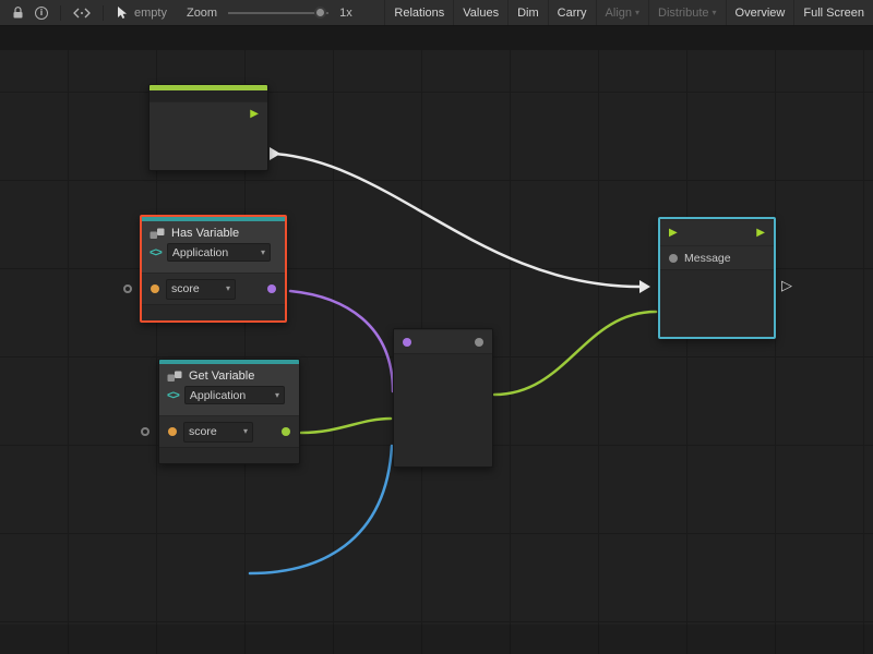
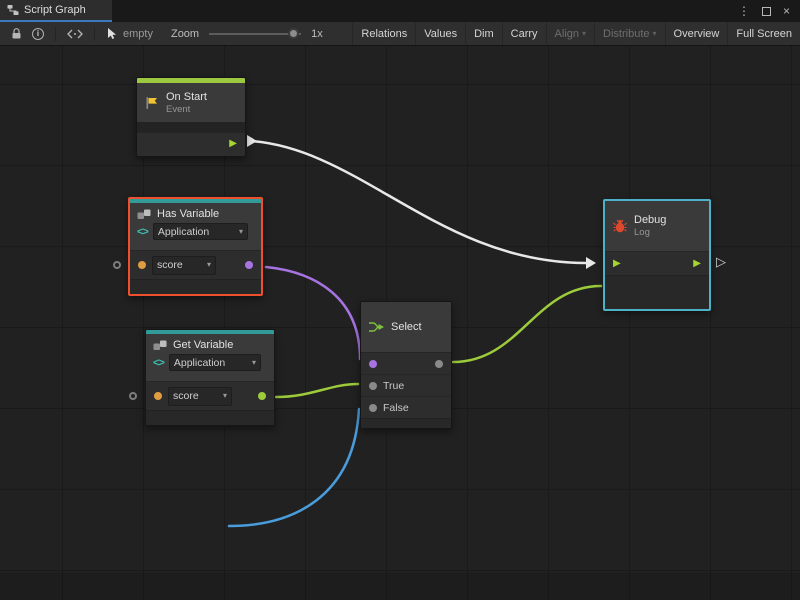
+ Script Graph
+ ⋮
+ ×
  i
  empty
  Zoom
  1x
  Relations
  Values
  Dim
  Carry
  Align
  ▾
  Distribute
  ▾
  Overview
  Full Screen
+ On Start
+ Event
  ▶
  Has Variable
  <>
  Application
  ▾
  score
  ▾
  Get Variable
  <>
  Application
  ▾
  score
  ▾
+ Select
+ True
+ False
+ Debug
+ Log
  ▶
  ▶
- Message
  ▷
